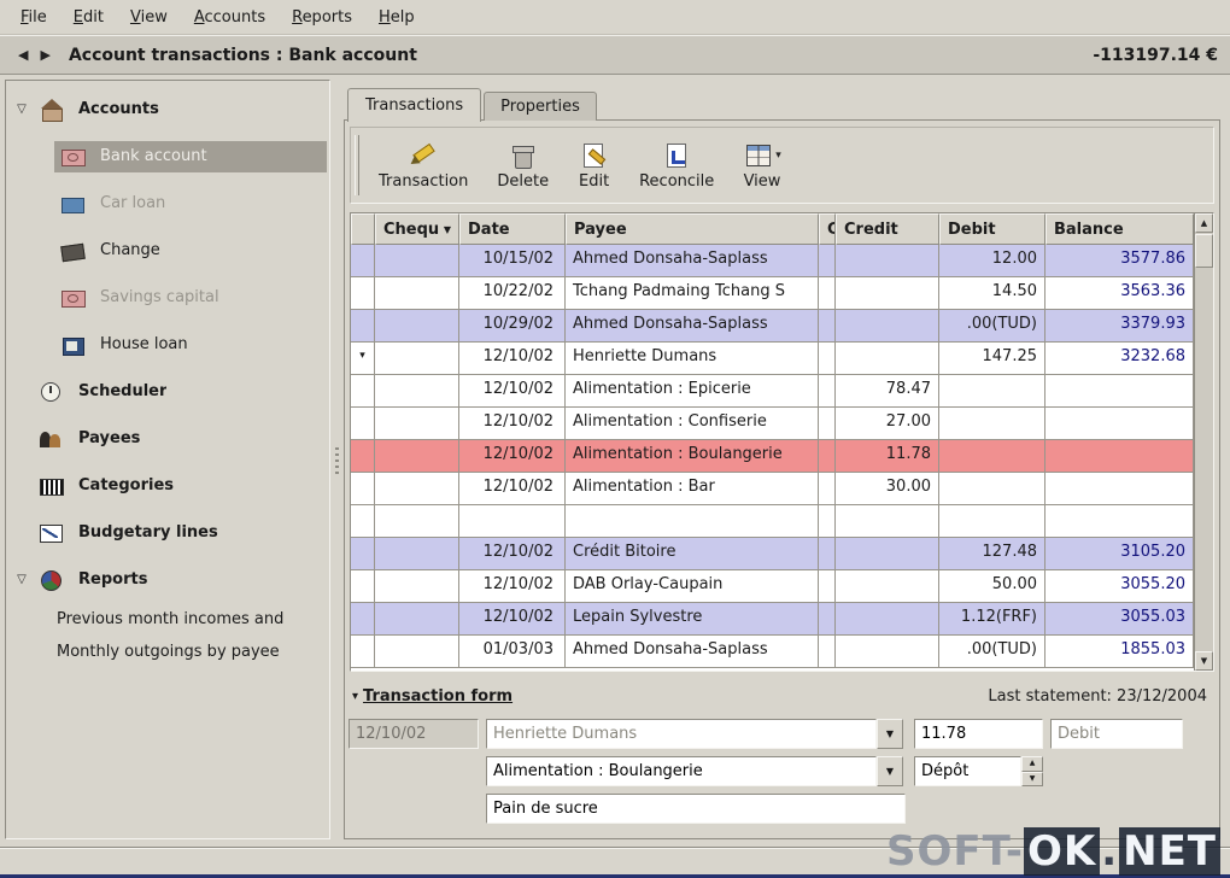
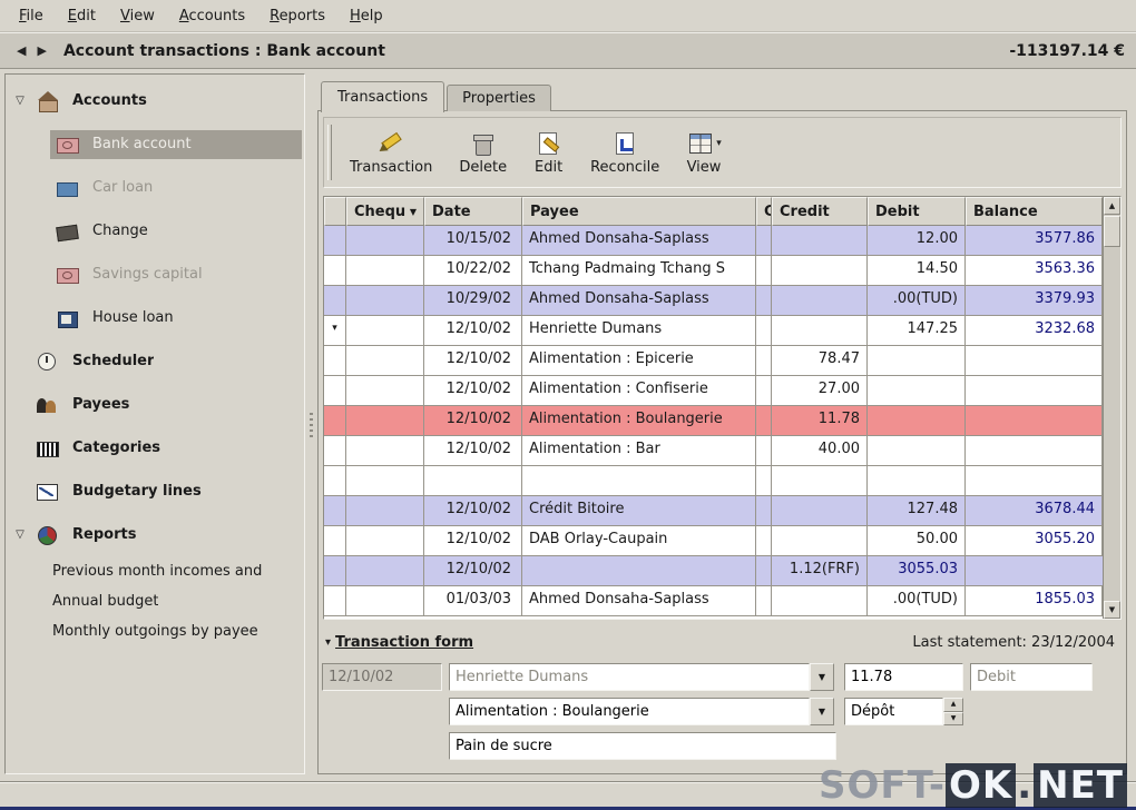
  File
  Edit
  View
  Accounts
  Reports
  Help
  ◀
  ▶
  Account transactions : Bank account
  -113197.14 €
  ▽
  Accounts
  Bank account
  Car loan
  Change
  Savings capital
  House loan
  Scheduler
  Payees
  Categories
  Budgetary lines
  ▽
  Reports
  Previous month incomes and
+ Annual budget
  Monthly outgoings by payee
  Transactions
  Properties
  Transaction
  Delete
  Edit
  Reconcile
  ▾
  View
  Chequ
  ▼
  Date
  Payee
  C
  Credit
  Debit
  Balance
  10/15/02
  Ahmed Donsaha-Saplass
  12.00
  3577.86
  10/22/02
  Tchang Padmaing Tchang S
  14.50
  3563.36
  10/29/02
  Ahmed Donsaha-Saplass
  .00(TUD)
  3379.93
  ▾
  12/10/02
  Henriette Dumans
  147.25
  3232.68
  12/10/02
  Alimentation : Epicerie
  78.47
  12/10/02
  Alimentation : Confiserie
  27.00
  12/10/02
  Alimentation : Boulangerie
  11.78
  12/10/02
  Alimentation : Bar
- 30.00
+ 40.00
  12/10/02
  Crédit Bitoire
  127.48
- 3105.20
+ 3678.44
  12/10/02
  DAB Orlay-Caupain
  50.00
  3055.20
  12/10/02
- Lepain Sylvestre
  1.12(FRF)
  3055.03
  01/03/03
  Ahmed Donsaha-Saplass
  .00(TUD)
  1855.03
  ▲
  ▼
  ▾
  Transaction form
  Last statement: 23/12/2004
  12/10/02
  Henriette Dumans
  ▼
  11.78
  Debit
  Alimentation : Boulangerie
  ▼
  Dépôt
  Pain de sucre
  SOFT-
  OK
  .
  NET
